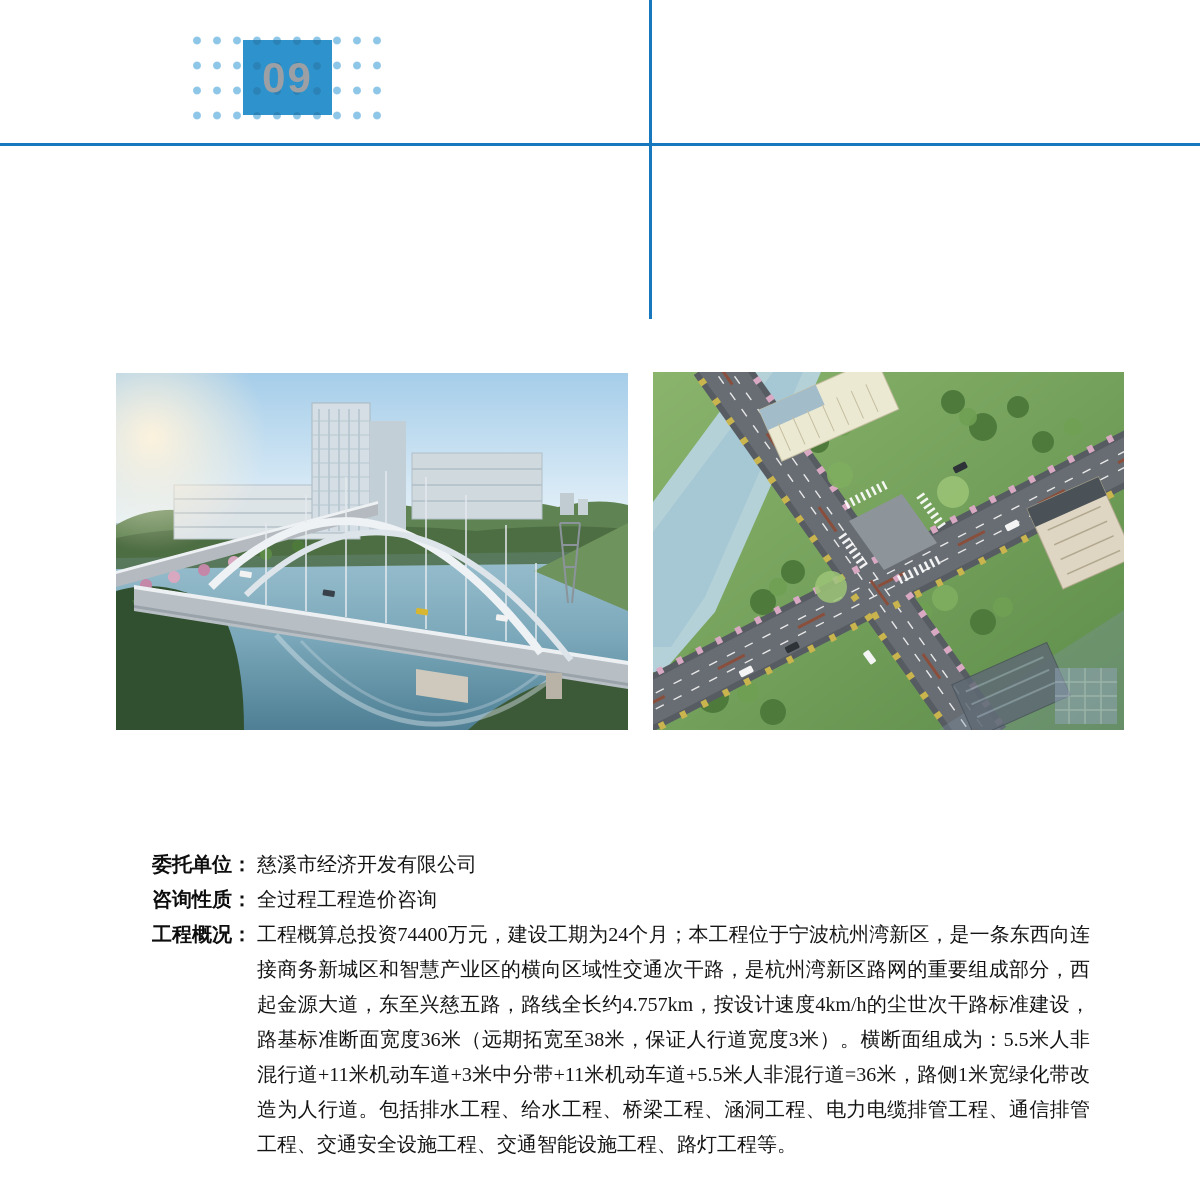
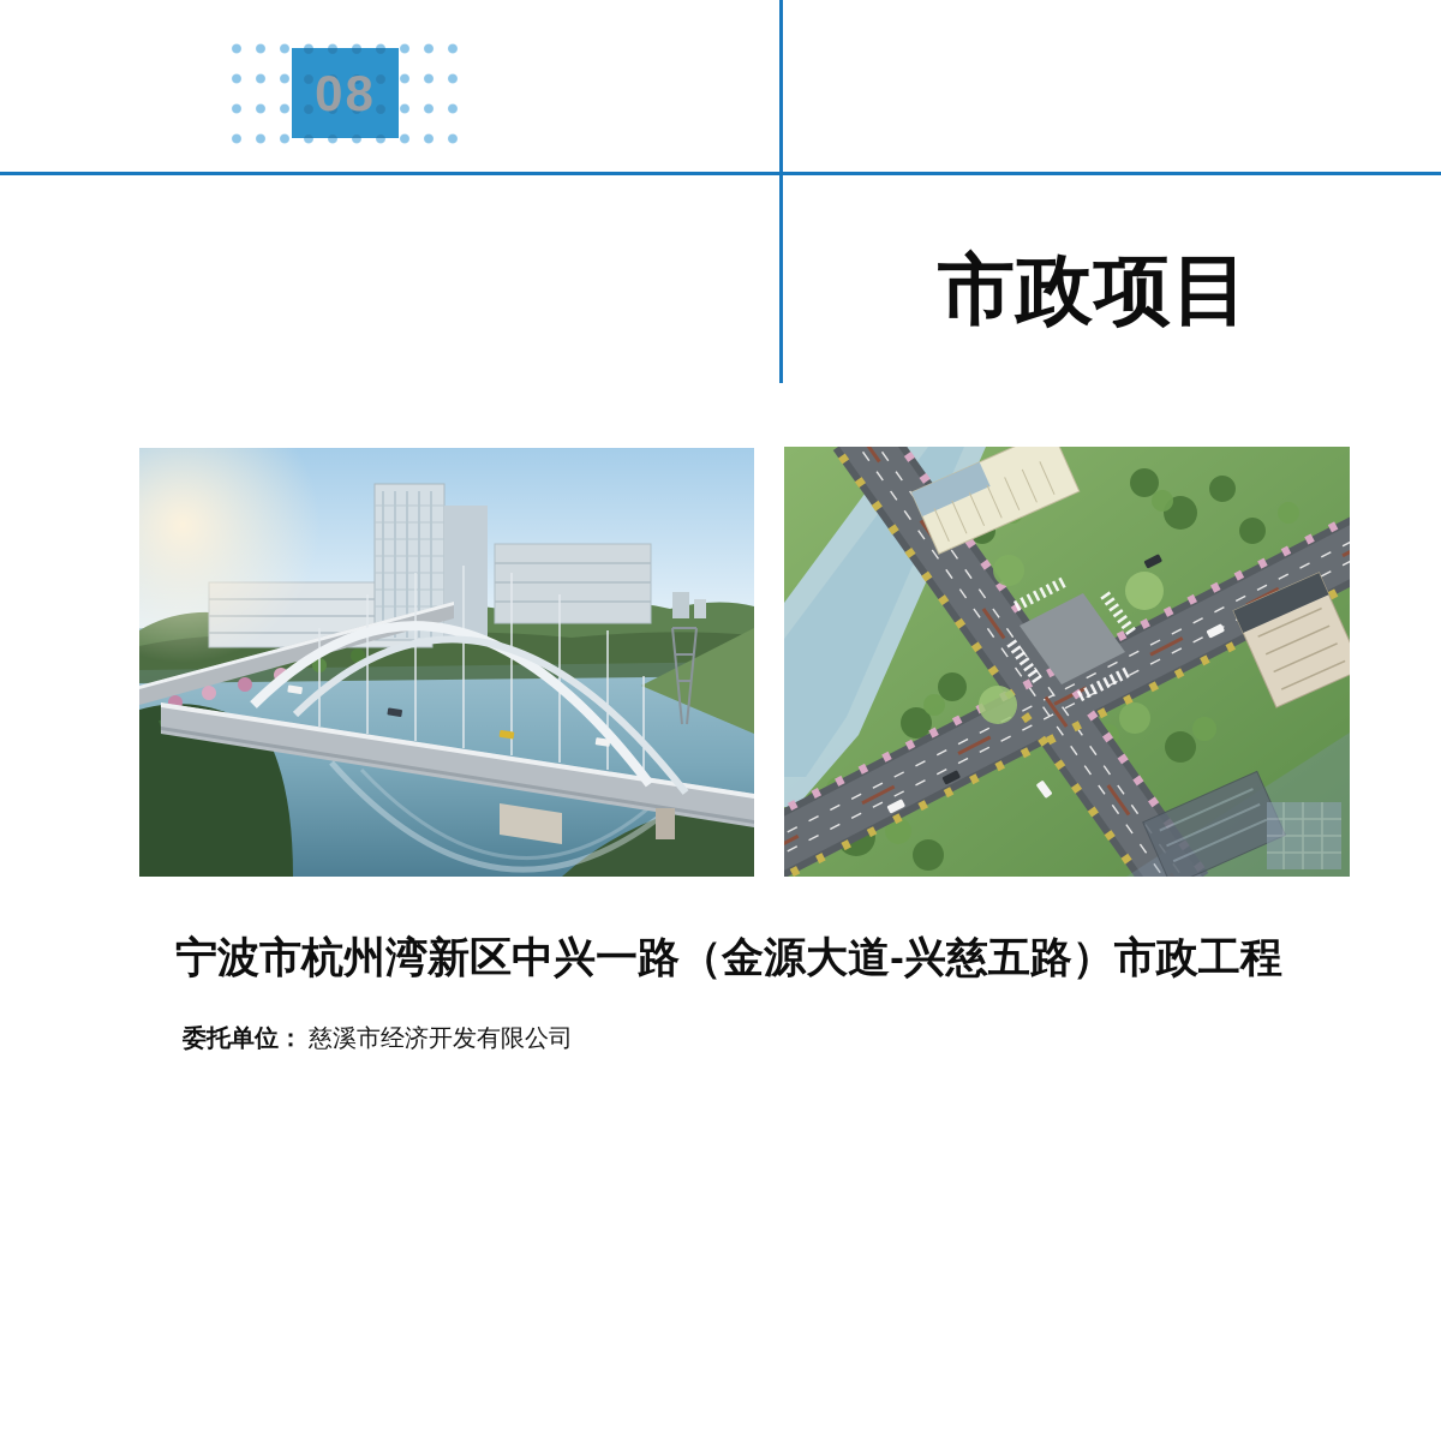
- 09
+ 08
+ 市政项目
+ 宁波市杭州湾新区中兴一路（金源大道-兴慈五路）市政工程
  委托单位：
  慈溪市经济开发有限公司
- 咨询性质：
- 全过程工程造价咨询
- 工程概况：
- 工程概算总投资74400万元，建设工期为24个月；本工程位于宁波杭州湾新区，是一条东西向连接商务新城区和智慧产业区的横向区域性交通次干路，是杭州湾新区路网的重要组成部分，西起金源大道，东至兴慈五路，路线全长约4.757km，按设计速度4km/h的尘世次干路标准建设，路基标准断面宽度36米（远期拓宽至38米，保证人行道宽度3米）。横断面组成为：5.5米人非混行道+11米机动车道+3米中分带+11米机动车道+5.5米人非混行道=36米，路侧1米宽绿化带改造为人行道。包括排水工程、给水工程、桥梁工程、涵洞工程、电力电缆排管工程、通信排管工程、交通安全设施工程、交通智能设施工程、路灯工程等。
